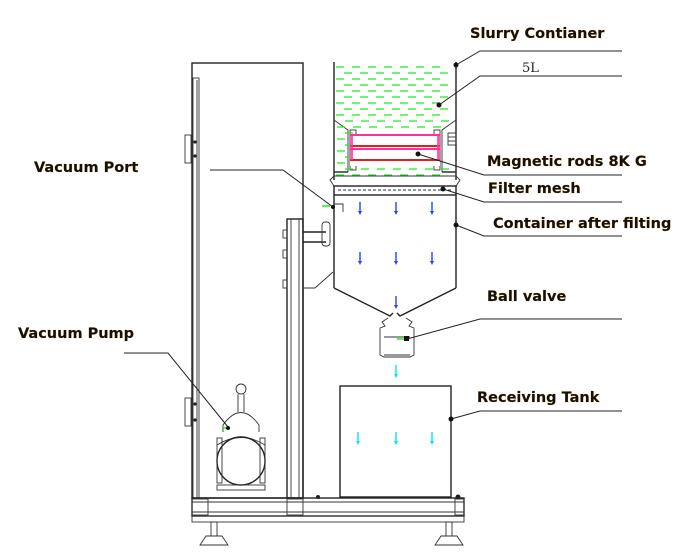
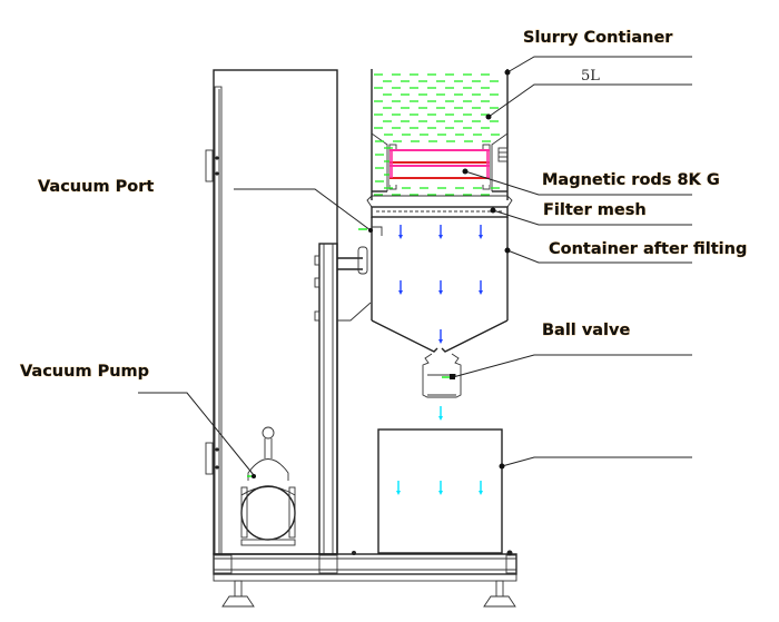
  Slurry Contianer
  5L
  Magnetic rods 8K G
  Filter mesh
  Container after filting
  Vacuum Port
  Ball valve
  Vacuum Pump
- Receiving Tank
